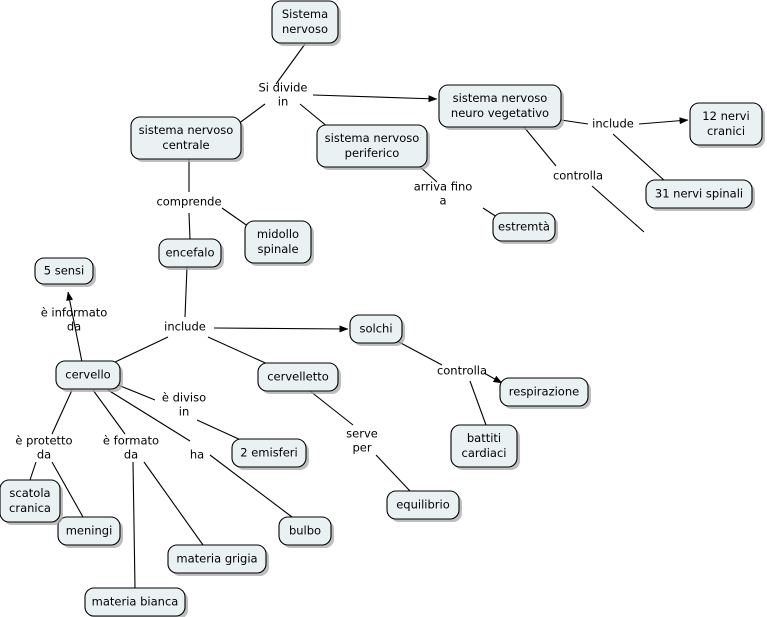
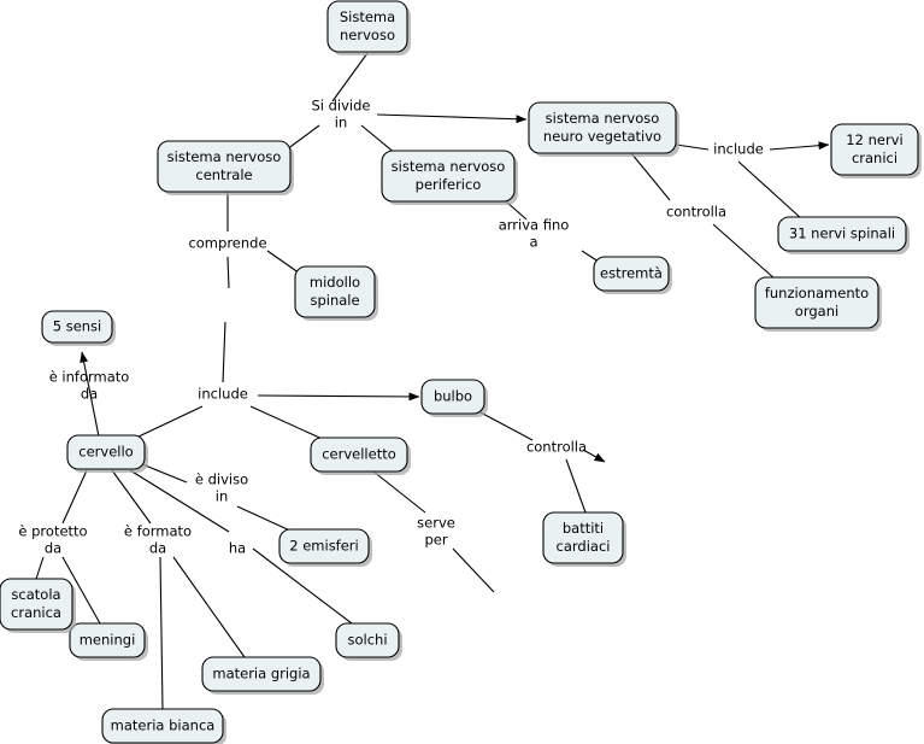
  Si divide
  in
  include
  controlla
  arriva fino
  a
  comprende
  include
  è informato
  da
  è diviso
  in
  è protetto
  da
  è formato
  da
  ha
  serve
  per
  controlla
  Sistema
  nervoso
  sistema nervoso
  centrale
  sistema nervoso
  periferico
  sistema nervoso
  neuro vegetativo
  12 nervi
  cranici
  31 nervi spinali
+ funzionamento
+ organi
  estremtà
  midollo
  spinale
- encefalo
  5 sensi
  cervello
  cervelletto
- solchi
+ bulbo
- respirazione
  battiti
  cardiaci
- equilibrio
  2 emisferi
- bulbo
+ solchi
  materia grigia
  materia bianca
  meningi
  scatola
  cranica
